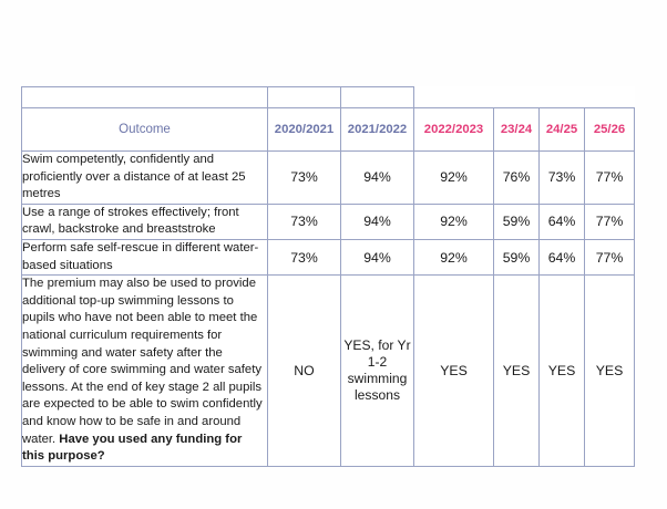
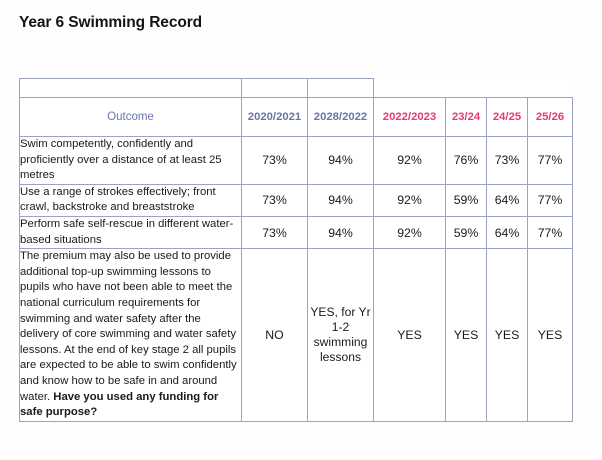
+ Year 6 Swimming Record
- Outcome	2020/2021	2021/2022	2022/2023	23/24	24/25	25/26
+ Outcome	2020/2021	2028/2022	2022/2023	23/24	24/25	25/26
  Swim competently, confidently and proficiently over a distance of at least 25 metres	73%	94%	92%	76%	73%	77%
  Use a range of strokes effectively; front crawl, backstroke and breaststroke	73%	94%	92%	59%	64%	77%
  Perform safe self-rescue in different water-based situations	73%	94%	92%	59%	64%	77%
- The premium may also be used to provide additional top-up swimming lessons to pupils who have not been able to meet the national curriculum requirements for swimming and water safety after the delivery of core swimming and water safety lessons. At the end of key stage 2 all pupils are expected to be able to swim confidently and know how to be safe in and around water. Have you used any funding for this purpose?	NO	YES, for Yr 1-2 swimming lessons	YES	YES	YES	YES
+ The premium may also be used to provide additional top-up swimming lessons to pupils who have not been able to meet the national curriculum requirements for swimming and water safety after the delivery of core swimming and water safety lessons. At the end of key stage 2 all pupils are expected to be able to swim confidently and know how to be safe in and around water. Have you used any funding for safe purpose?	NO	YES, for Yr 1-2 swimming lessons	YES	YES	YES	YES
